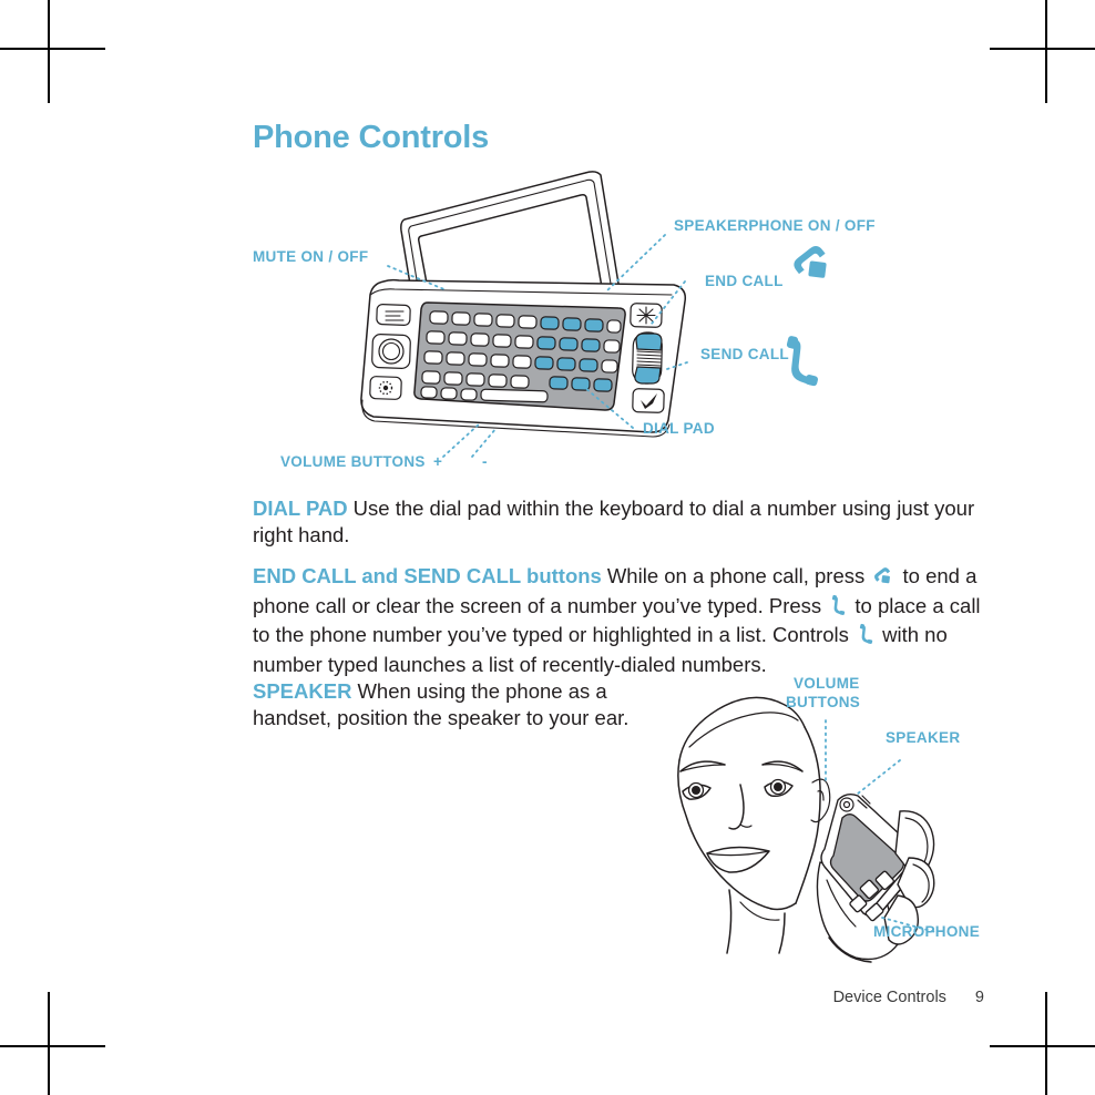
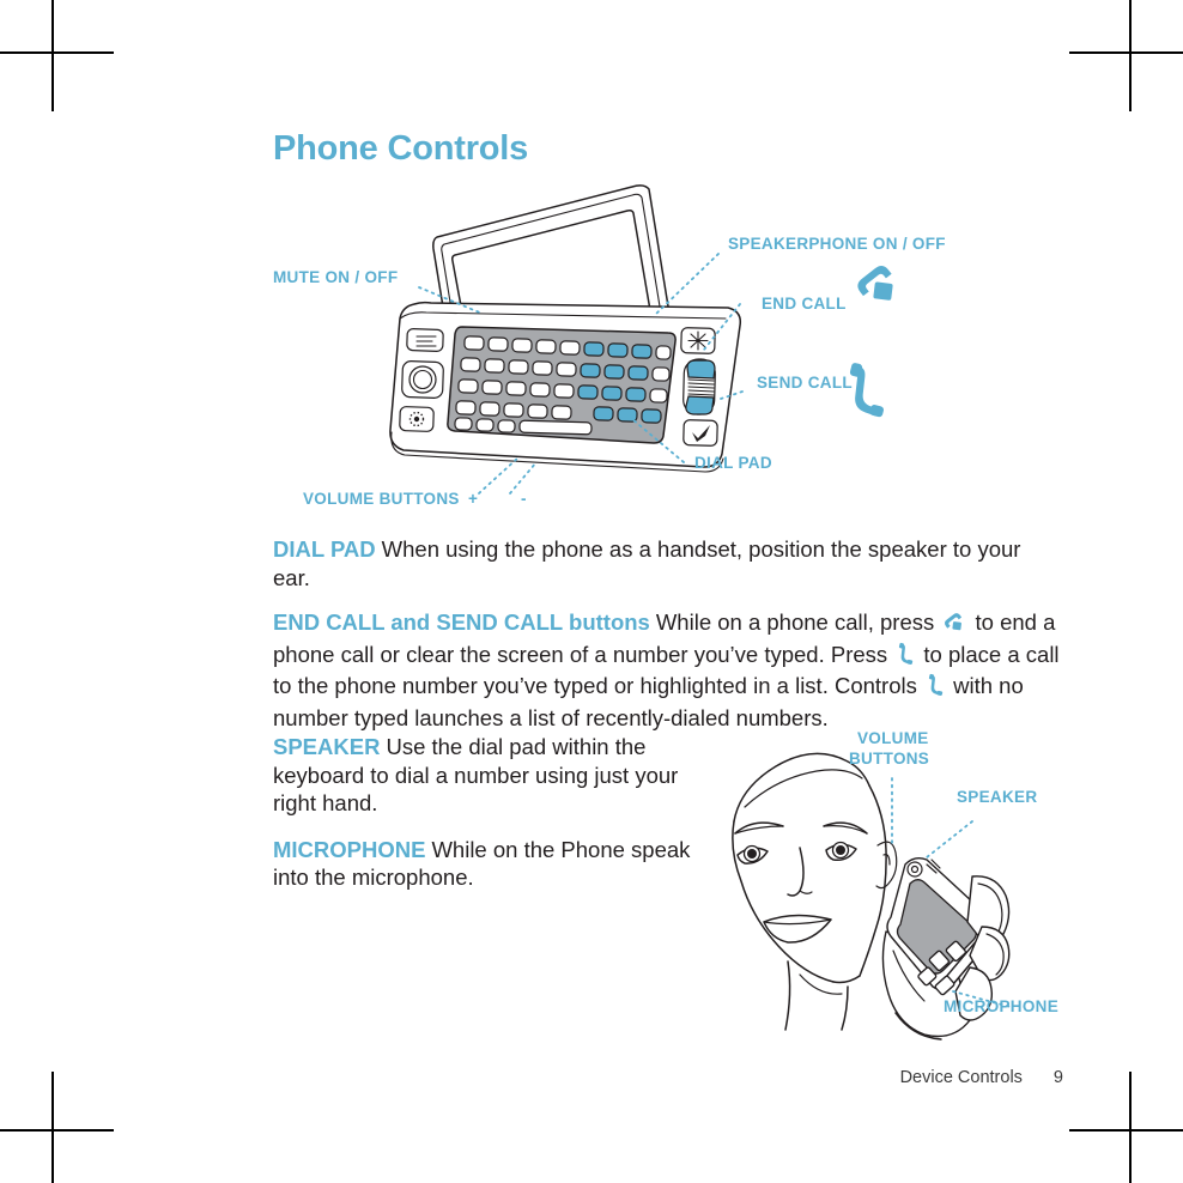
  Phone Controls
  MUTE ON / OFF
  SPEAKERPHONE ON / OFF
  END CALL
  SEND CALL
  DIAL PAD
  VOLUME BUTTONS
  +
  -
- DIAL PAD Use the dial pad within the keyboard to dial a number using just your right hand.
+ DIAL PAD When using the phone as a handset, position the speaker to your ear.
  END CALL and SEND CALL buttons While on a phone call, press to end a phone call or clear the screen of a number you’ve typed. Press to place a call to the phone number you’ve typed or highlighted in a list. Controls with no number typed launches a list of recently-dialed numbers.
- SPEAKER When using the phone as a handset, position the speaker to your ear.
+ SPEAKER Use the dial pad within the keyboard to dial a number using just your right hand.
+ MICROPHONE While on the Phone speak into the microphone.
  VOLUME
  BUTTONS
  SPEAKER
  MICROPHONE
  Device Controls 9
